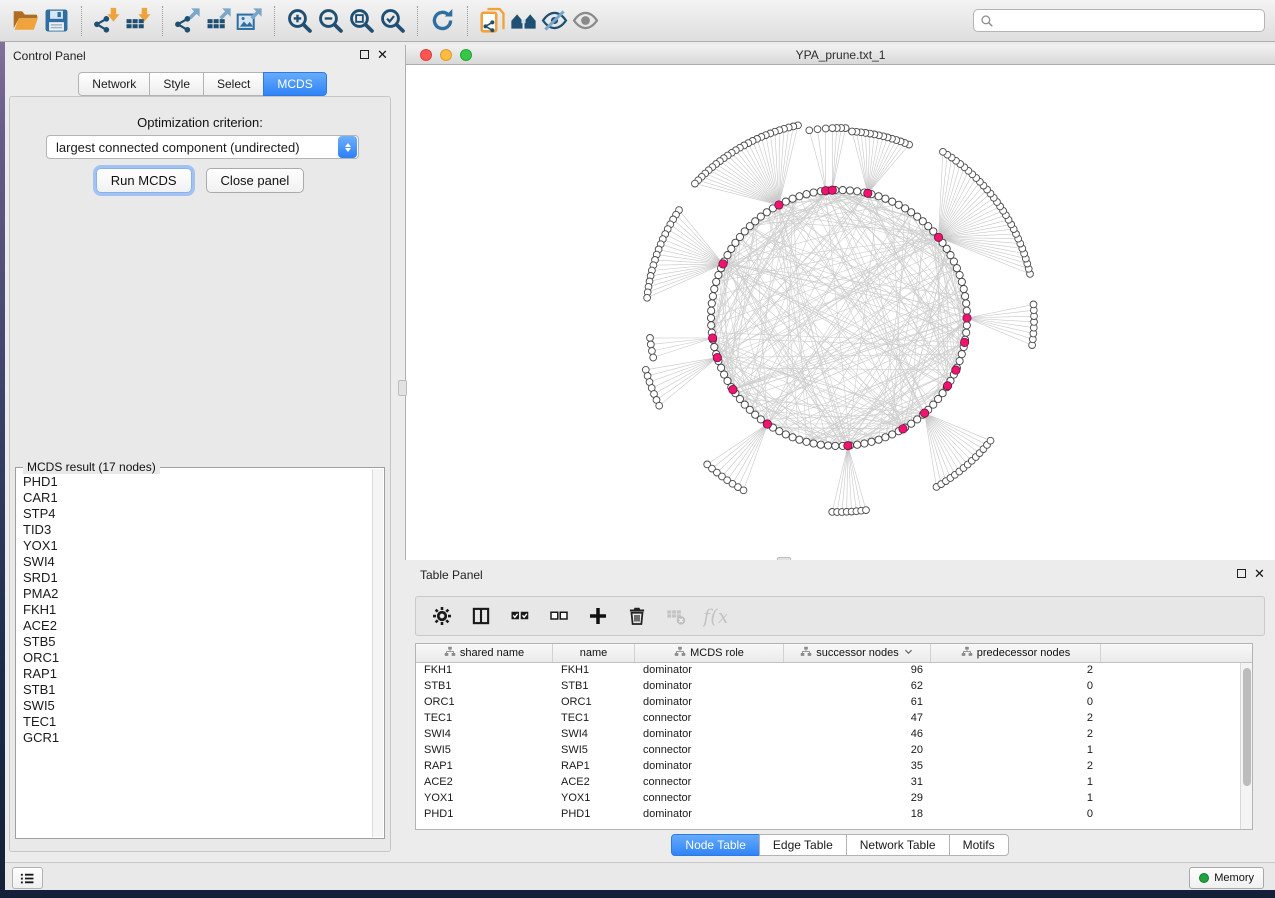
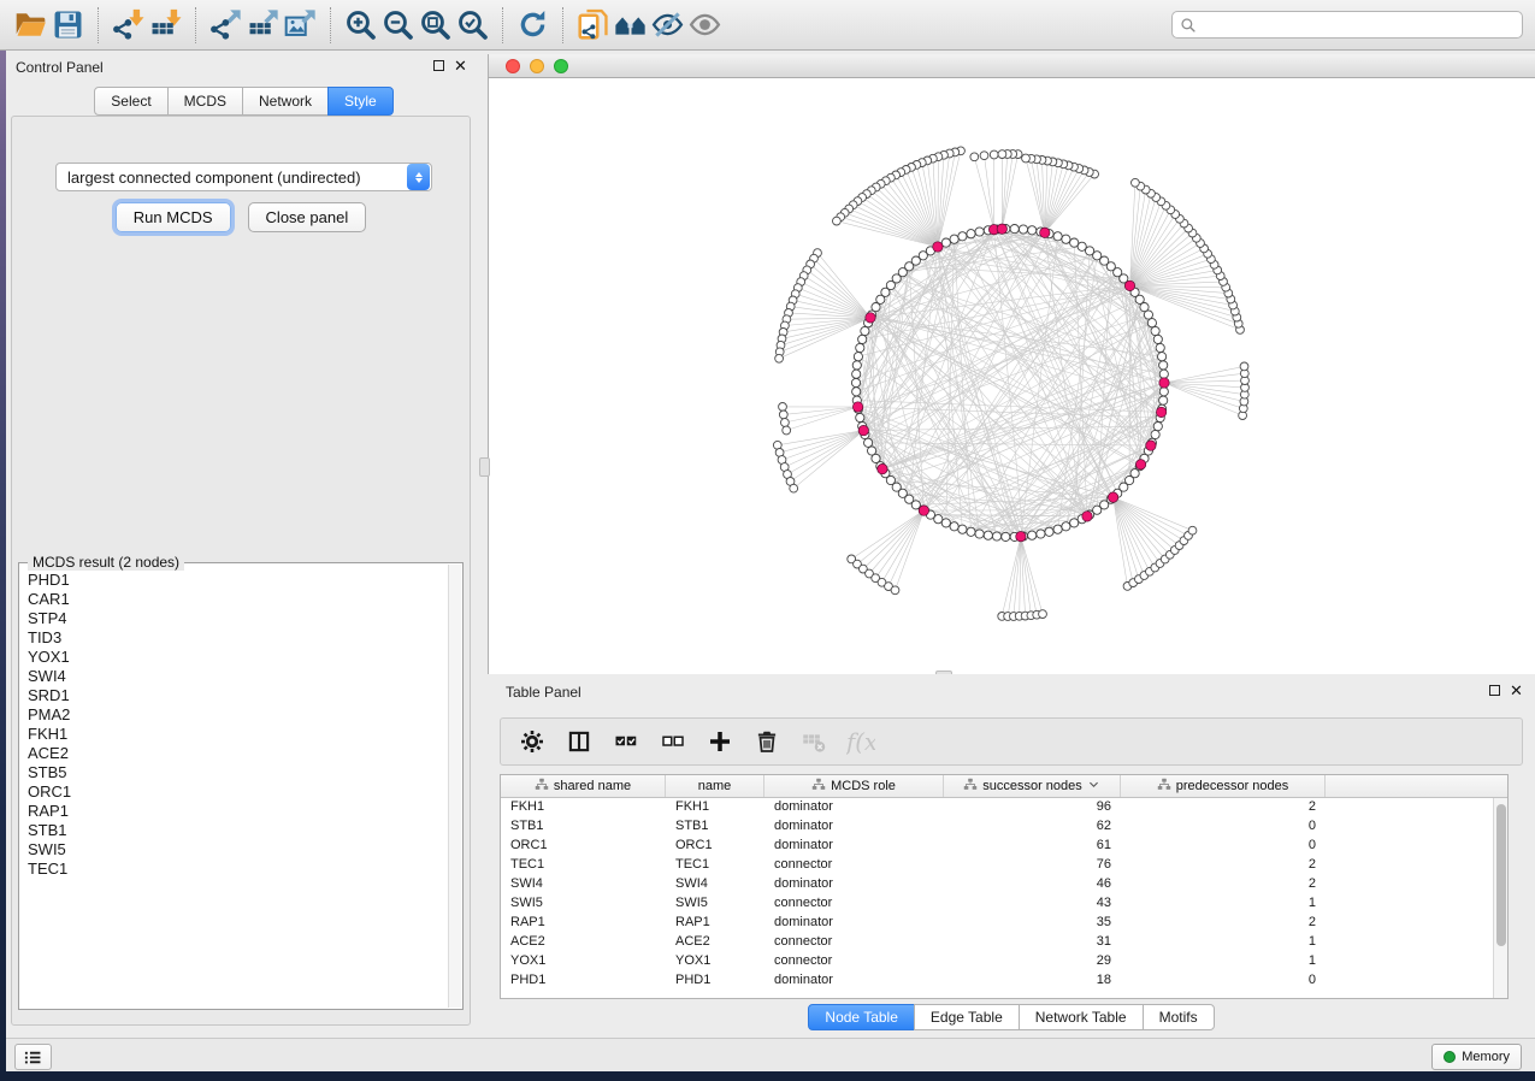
  Control Panel
  ✕
- Network
+ Select
- Style
+ MCDS
- Select
+ Network
- MCDS
+ Style
- Optimization criterion:
  largest connected component (undirected)
  Run MCDS
  Close panel
- MCDS result (17 nodes)
+ MCDS result (2 nodes)
  PHD1
  CAR1
  STP4
  TID3
  YOX1
  SWI4
  SRD1
  PMA2
  FKH1
  ACE2
  STB5
  ORC1
  RAP1
  STB1
  SWI5
  TEC1
- GCR1
- YPA_prune.txt_1
  Table Panel
  ✕
  f(x
  shared name
  name
  MCDS role
  successor nodes
  predecessor nodes
  FKH1
  FKH1
  dominator
  96
  2
  STB1
  STB1
  dominator
  62
  0
  ORC1
  ORC1
  dominator
  61
  0
  TEC1
  TEC1
  connector
- 47
+ 76
  2
  SWI4
  SWI4
  dominator
  46
  2
  SWI5
  SWI5
  connector
- 20
+ 43
  1
  RAP1
  RAP1
  dominator
  35
  2
  ACE2
  ACE2
  connector
  31
  1
  YOX1
  YOX1
  connector
  29
  1
  PHD1
  PHD1
  dominator
  18
  0
  Node Table
  Edge Table
  Network Table
  Motifs
  Memory
